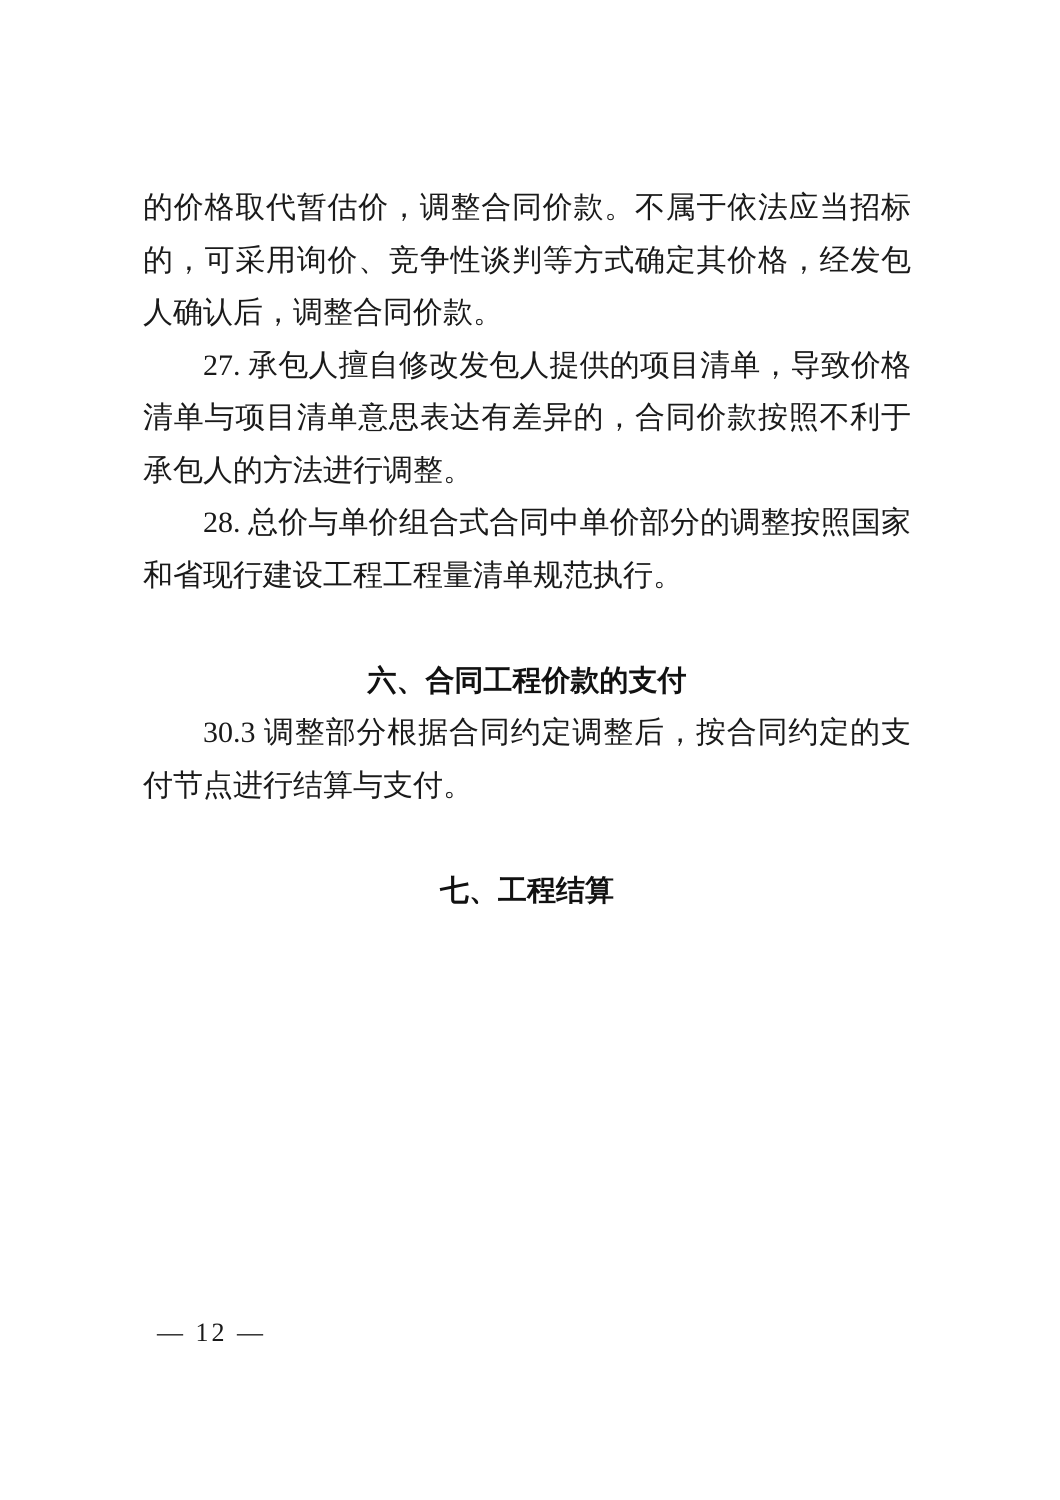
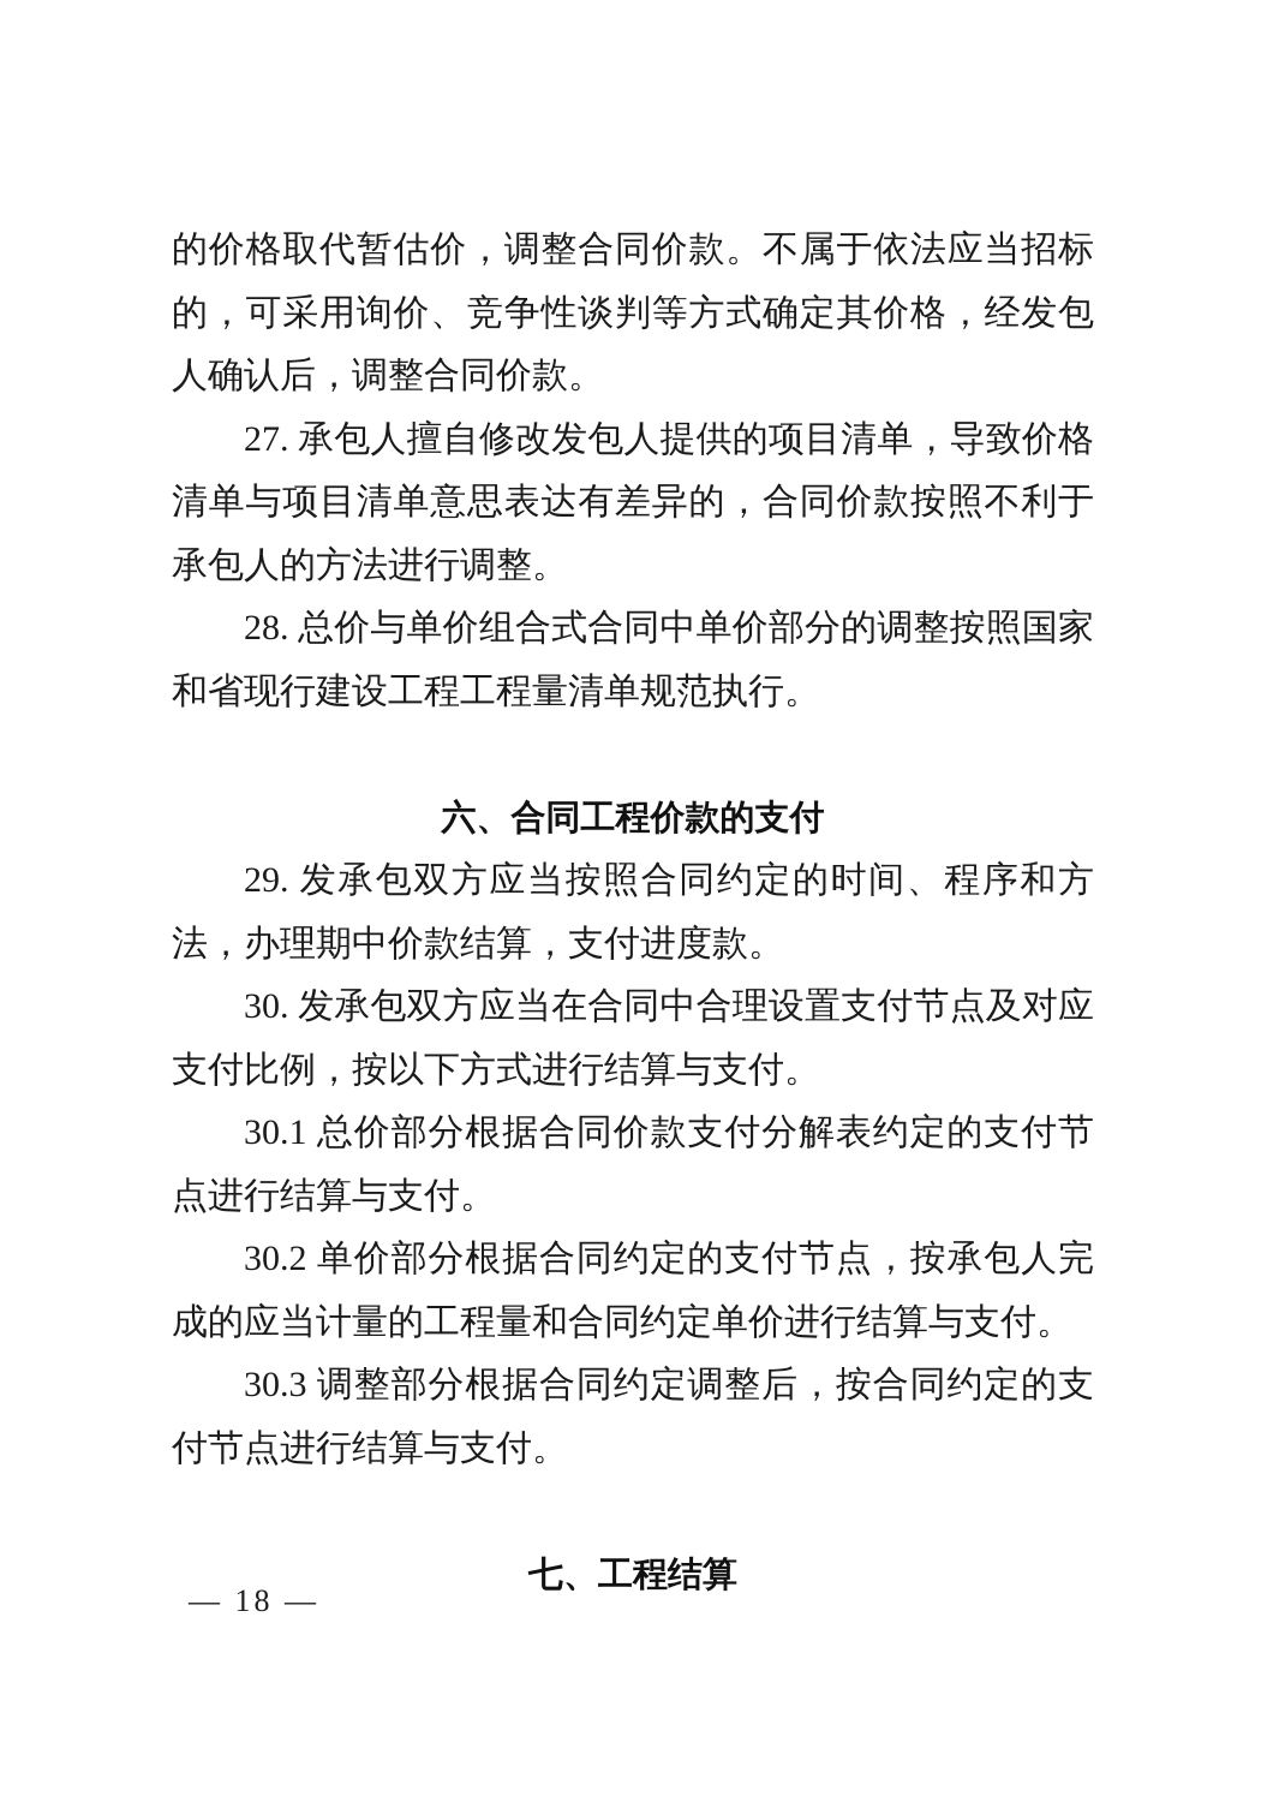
  的价格取代暂估价，调整合同价款。不属于依法应当招标的，可采用询价、竞争性谈判等方式确定其价格，经发包人确认后，调整合同价款。
  27. 承包人擅自修改发包人提供的项目清单，导致价格清单与项目清单意思表达有差异的，合同价款按照不利于承包人的方法进行调整。
  28. 总价与单价组合式合同中单价部分的调整按照国家和省现行建设工程工程量清单规范执行。
  六、合同工程价款的支付
+ 29. 发承包双方应当按照合同约定的时间、程序和方法，办理期中价款结算，支付进度款。
+ 30. 发承包双方应当在合同中合理设置支付节点及对应支付比例，按以下方式进行结算与支付。
+ 30.1 总价部分根据合同价款支付分解表约定的支付节点进行结算与支付。
+ 30.2 单价部分根据合同约定的支付节点，按承包人完成的应当计量的工程量和合同约定单价进行结算与支付。
  30.3 调整部分根据合同约定调整后，按合同约定的支付节点进行结算与支付。
  七、工程结算
- — 12 —
+ — 18 —
